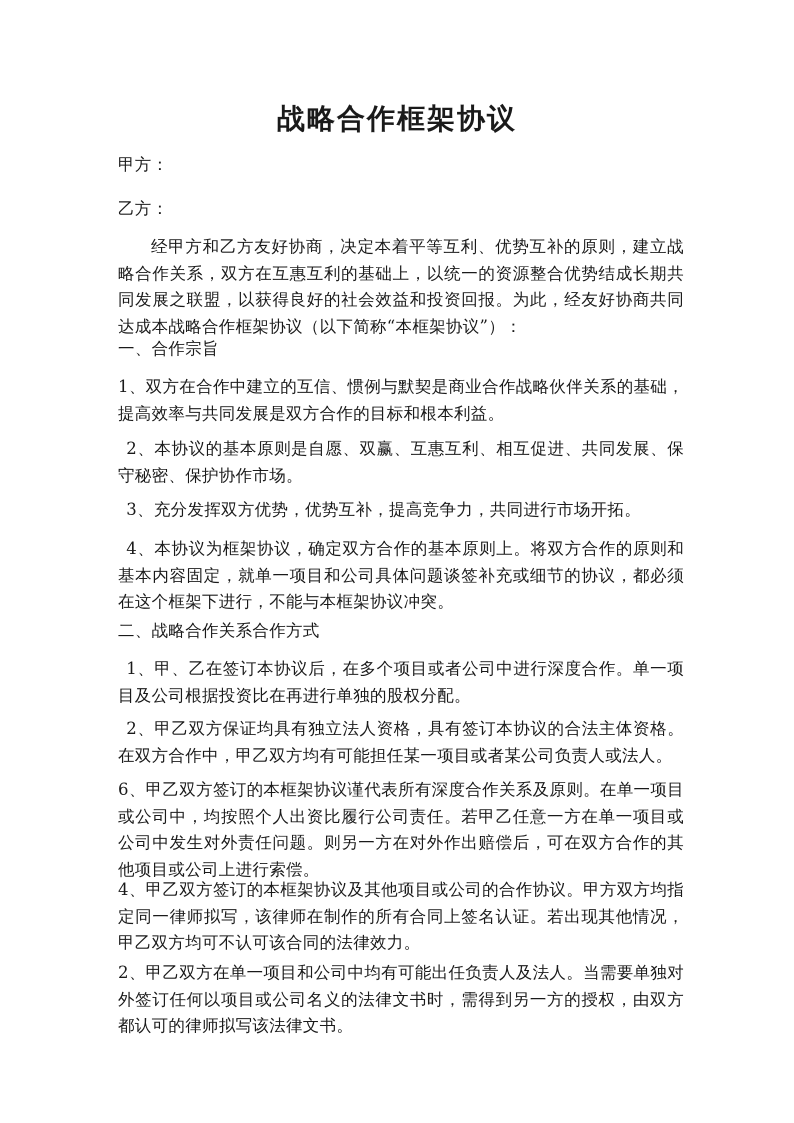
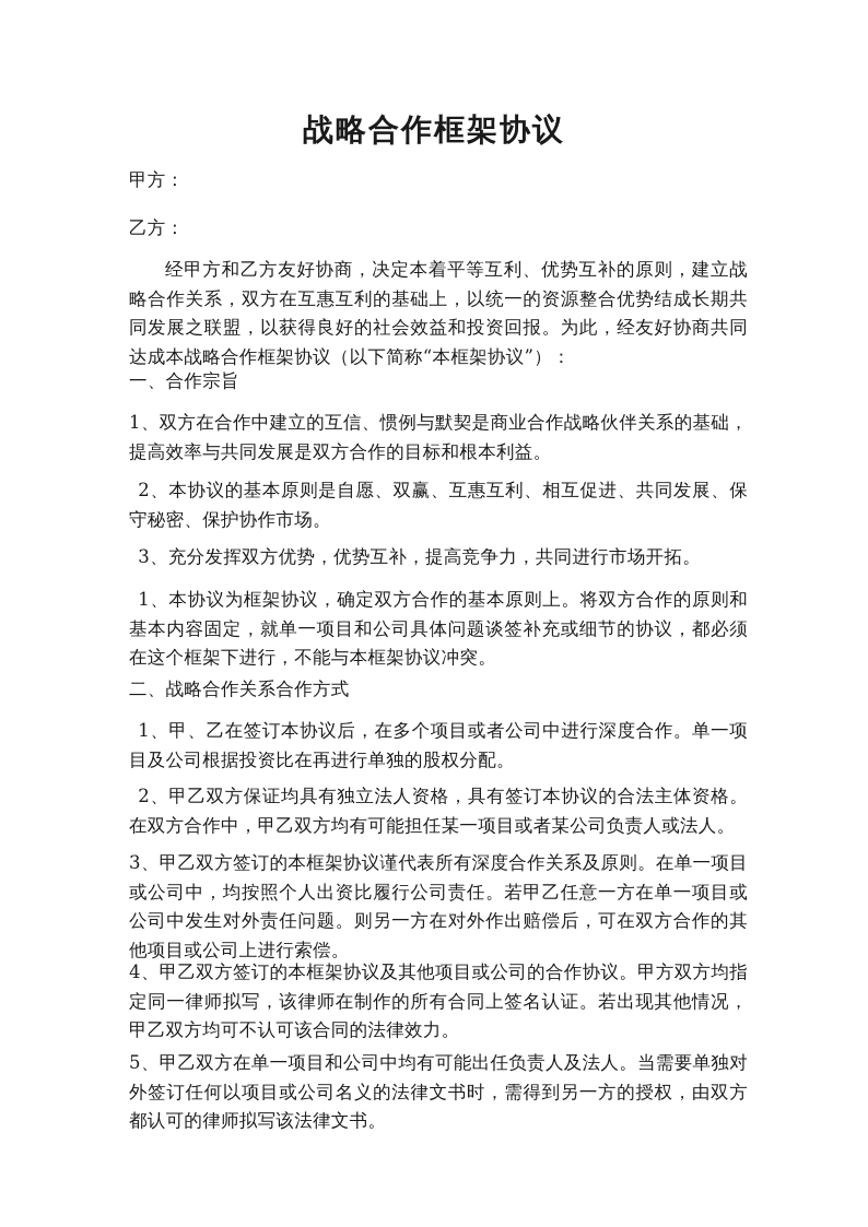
  战略合作框架协议
  甲方：
  乙方：
  经甲方和乙方友好协商，决定本着平等互利、优势互补的原则，建立战略合作关系，双方在互惠互利的基础上，以统一的资源整合优势结成长期共同发展之联盟，以获得良好的社会效益和投资回报。为此，经友好协商共同达成本战略合作框架协议（以下简称“本框架协议”）：
  一、合作宗旨
  1、双方在合作中建立的互信、惯例与默契是商业合作战略伙伴关系的基础，提高效率与共同发展是双方合作的目标和根本利益。
  2、本协议的基本原则是自愿、双赢、互惠互利、相互促进、共同发展、保守秘密、保护协作市场。
  3、充分发挥双方优势，优势互补，提高竞争力，共同进行市场开拓。
- 4、本协议为框架协议，确定双方合作的基本原则上。将双方合作的原则和基本内容固定，就单一项目和公司具体问题谈签补充或细节的协议，都必须在这个框架下进行，不能与本框架协议冲突。
+ 1、本协议为框架协议，确定双方合作的基本原则上。将双方合作的原则和基本内容固定，就单一项目和公司具体问题谈签补充或细节的协议，都必须在这个框架下进行，不能与本框架协议冲突。
  二、战略合作关系合作方式
  1、甲、乙在签订本协议后，在多个项目或者公司中进行深度合作。单一项目及公司根据投资比在再进行单独的股权分配。
  2、甲乙双方保证均具有独立法人资格，具有签订本协议的合法主体资格。在双方合作中，甲乙双方均有可能担任某一项目或者某公司负责人或法人。
- 6、甲乙双方签订的本框架协议谨代表所有深度合作关系及原则。在单一项目或公司中，均按照个人出资比履行公司责任。若甲乙任意一方在单一项目或公司中发生对外责任问题。则另一方在对外作出赔偿后，可在双方合作的其他项目或公司上进行索偿。
+ 3、甲乙双方签订的本框架协议谨代表所有深度合作关系及原则。在单一项目或公司中，均按照个人出资比履行公司责任。若甲乙任意一方在单一项目或公司中发生对外责任问题。则另一方在对外作出赔偿后，可在双方合作的其他项目或公司上进行索偿。
  4、甲乙双方签订的本框架协议及其他项目或公司的合作协议。甲方双方均指定同一律师拟写，该律师在制作的所有合同上签名认证。若出现其他情况，甲乙双方均可不认可该合同的法律效力。
- 2、甲乙双方在单一项目和公司中均有可能出任负责人及法人。当需要单独对外签订任何以项目或公司名义的法律文书时，需得到另一方的授权，由双方都认可的律师拟写该法律文书。
+ 5、甲乙双方在单一项目和公司中均有可能出任负责人及法人。当需要单独对外签订任何以项目或公司名义的法律文书时，需得到另一方的授权，由双方都认可的律师拟写该法律文书。
